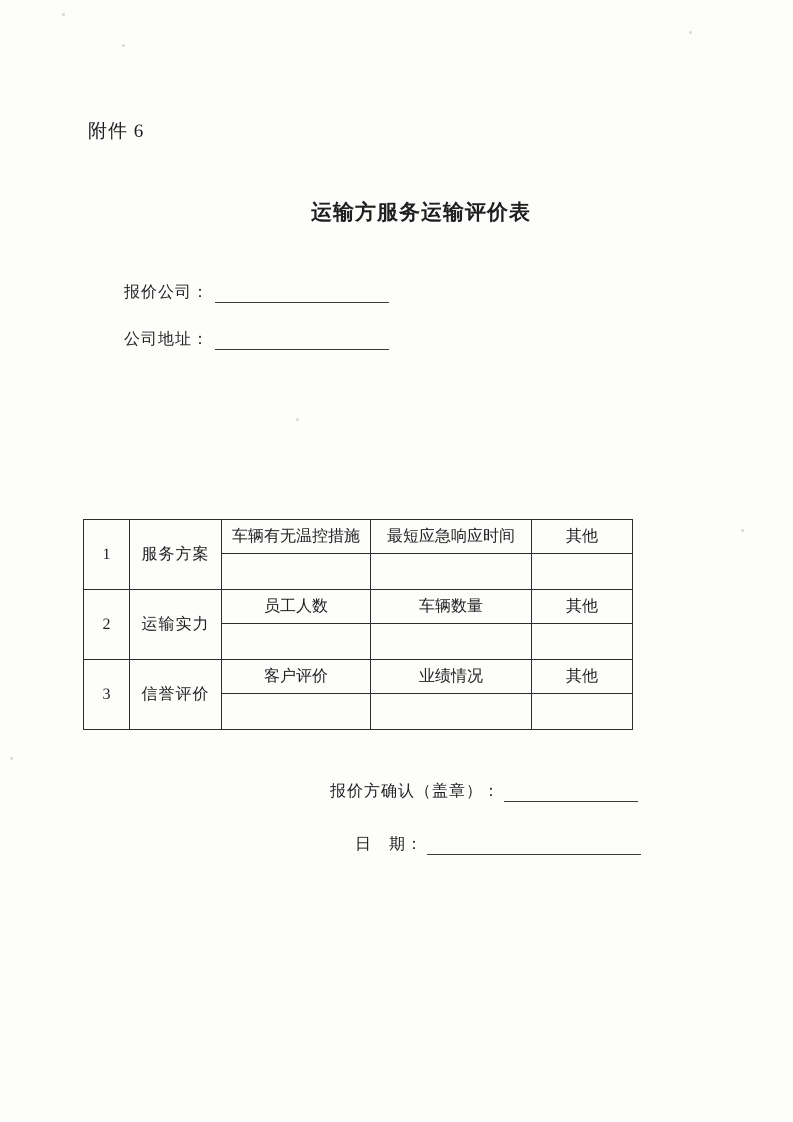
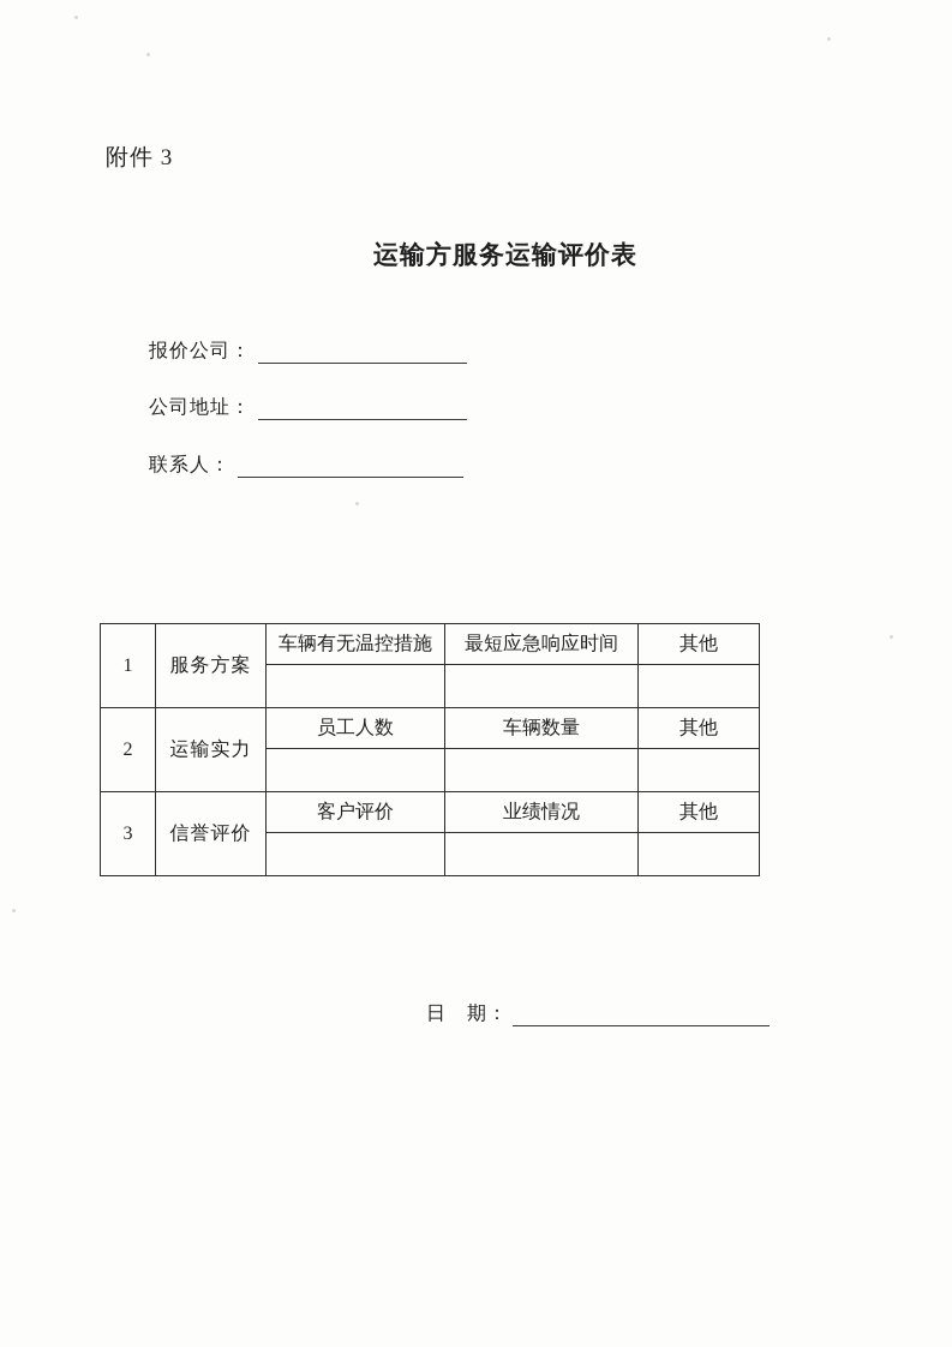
- 附件 6
+ 附件 3
  运输方服务运输评价表
  报价公司：
  公司地址：
+ 联系人：
  1	服务方案	车辆有无温控措施	最短应急响应时间	其他
  2	运输实力	员工人数	车辆数量	其他
  3	信誉评价	客户评价	业绩情况	其他
- 报价方确认（盖章）：
  日 期：
